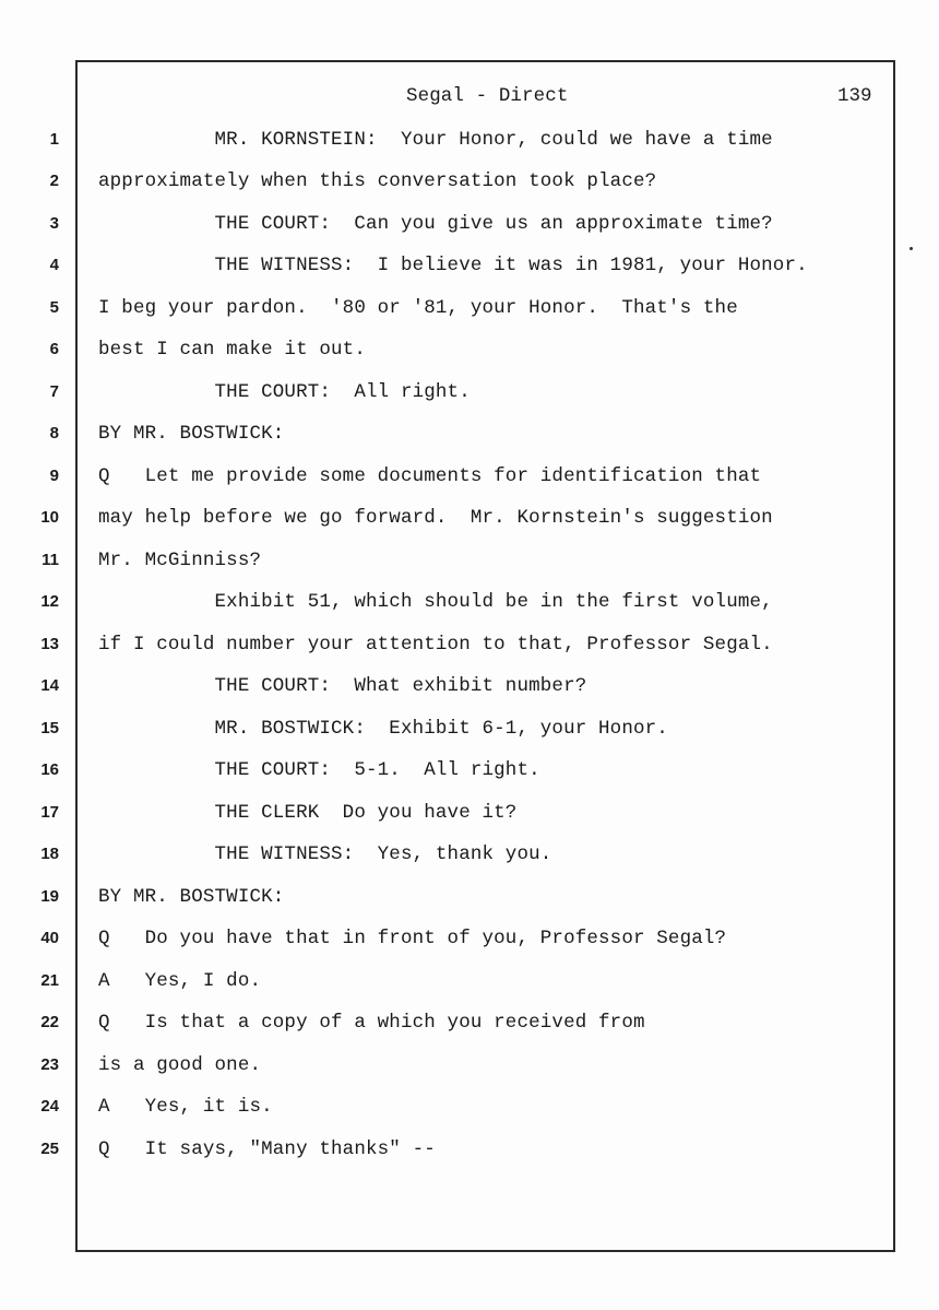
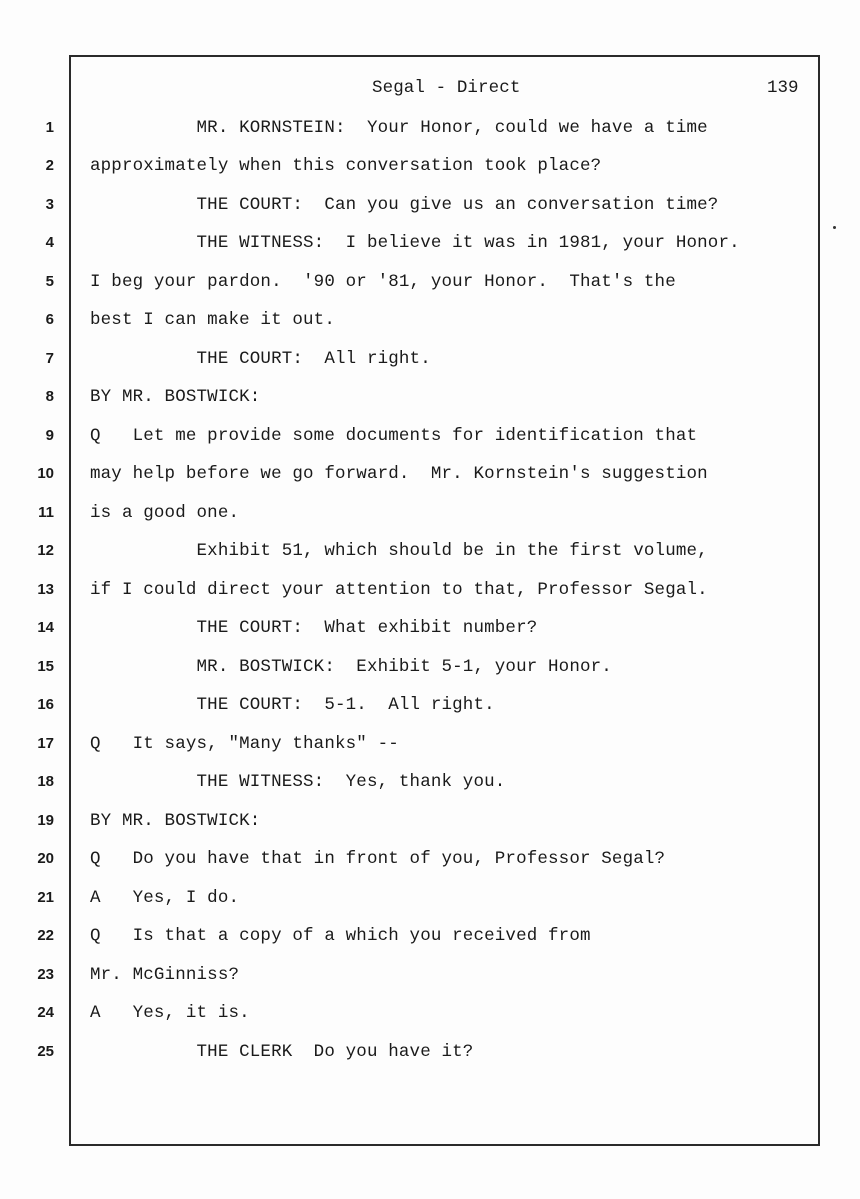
  Segal - Direct
  139
  1
  MR. KORNSTEIN: Your Honor, could we have a time
  2
  approximately when this conversation took place?
  3
- THE COURT: Can you give us an approximate time?
+ THE COURT: Can you give us an conversation time?
  4
  THE WITNESS: I believe it was in 1981, your Honor.
  5
- I beg your pardon. '80 or '81, your Honor. That's the
+ I beg your pardon. '90 or '81, your Honor. That's the
  6
  best I can make it out.
  7
  THE COURT: All right.
  8
  BY MR. BOSTWICK:
  9
  Q Let me provide some documents for identification that
  10
  may help before we go forward. Mr. Kornstein's suggestion
  11
- Mr. McGinniss?
+ is a good one.
  12
  Exhibit 51, which should be in the first volume,
  13
- if I could number your attention to that, Professor Segal.
+ if I could direct your attention to that, Professor Segal.
  14
  THE COURT: What exhibit number?
  15
- MR. BOSTWICK: Exhibit 6-1, your Honor.
+ MR. BOSTWICK: Exhibit 5-1, your Honor.
  16
  THE COURT: 5-1. All right.
  17
- THE CLERK Do you have it?
+ Q It says, "Many thanks" --
  18
  THE WITNESS: Yes, thank you.
  19
  BY MR. BOSTWICK:
- 40
+ 20
  Q Do you have that in front of you, Professor Segal?
  21
  A Yes, I do.
  22
  Q Is that a copy of a which you received from
  23
- is a good one.
+ Mr. McGinniss?
  24
  A Yes, it is.
  25
- Q It says, "Many thanks" --
+ THE CLERK Do you have it?
